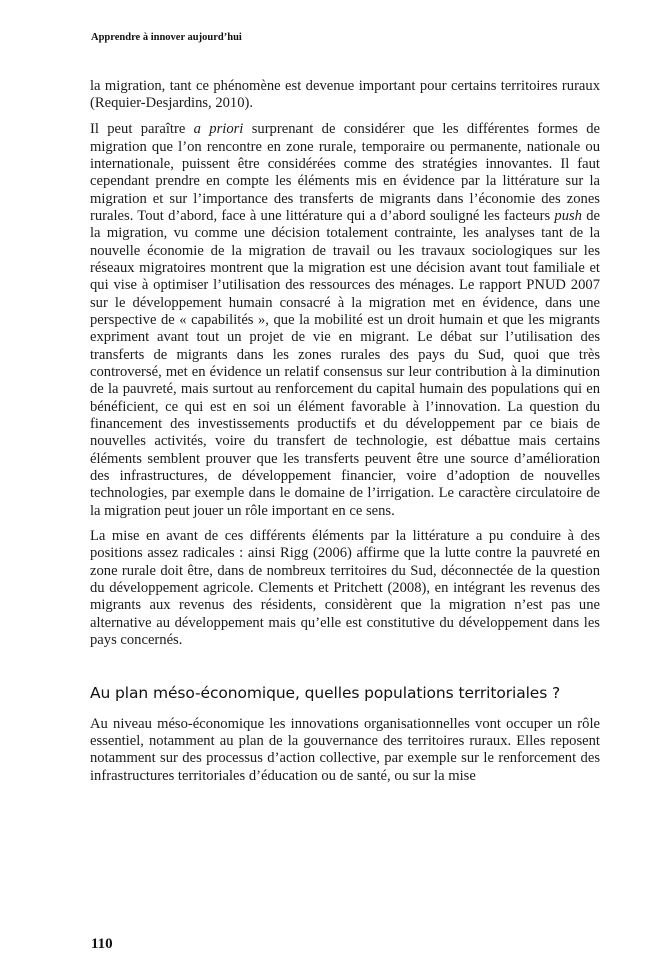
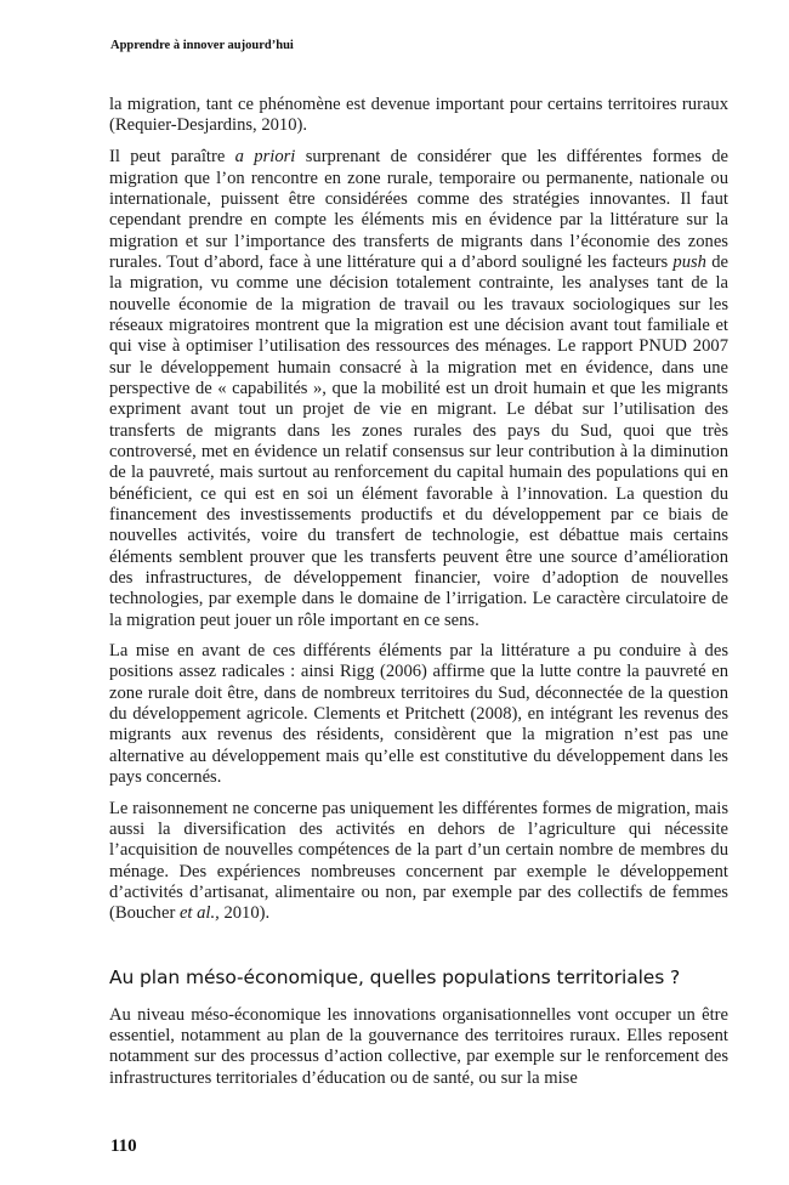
  Apprendre à innover aujourd’hui
  la migration, tant ce phénomène est devenue important pour certains territoires ruraux (Requier-Desjardins, 2010).
  Il peut paraître a priori surprenant de considérer que les différentes formes de migration que l’on rencontre en zone rurale, temporaire ou permanente, nationale ou internationale, puissent être considérées comme des stratégies innovantes. Il faut cependant prendre en compte les éléments mis en évidence par la littérature sur la migration et sur l’importance des transferts de migrants dans l’économie des zones rurales. Tout d’abord, face à une littérature qui a d’abord souligné les facteurs push de la migration, vu comme une décision totalement contrainte, les analyses tant de la nouvelle économie de la migration de travail ou les travaux sociologiques sur les réseaux migratoires montrent que la migration est une décision avant tout familiale et qui vise à optimiser l’utilisation des ressources des ménages. Le rapport PNUD 2007 sur le développement humain consacré à la migration met en évidence, dans une perspective de « capabilités », que la mobilité est un droit humain et que les migrants expriment avant tout un projet de vie en migrant. Le débat sur l’utilisation des transferts de migrants dans les zones rurales des pays du Sud, quoi que très controversé, met en évidence un relatif consensus sur leur contribution à la diminu­tion de la pauvreté, mais surtout au renforcement du capital humain des populations qui en bénéficient, ce qui est en soi un élément favorable à l’innovation. La question du financement des investissements productifs et du développement par ce biais de nouvelles activités, voire du transfert de technologie, est débattue mais certains éléments semblent prouver que les transferts peuvent être une source d’améliora­tion des infrastructures, de développement financier, voire d’adoption de nouvelles technologies, par exemple dans le domaine de l’irrigation. Le caractère circulatoire de la migration peut jouer un rôle important en ce sens.
  La mise en avant de ces différents éléments par la littérature a pu conduire à des positions assez radicales : ainsi Rigg (2006) affirme que la lutte contre la pauvreté en zone rurale doit être, dans de nombreux territoires du Sud, déconnectée de la question du développement agricole. Clements et Pritchett (2008), en intégrant les revenus des migrants aux revenus des résidents, considèrent que la migration n’est pas une alternative au développement mais qu’elle est constitutive du développement dans les pays concernés.
+ Le raisonnement ne concerne pas uniquement les différentes formes de migration, mais aussi la diversification des activités en dehors de l’agriculture qui nécessite l’acquisition de nouvelles compétences de la part d’un certain nombre de membres du ménage. Des expériences nombreuses concernent par exemple le développement d’activités d’artisanat, alimentaire ou non, par exemple par des collectifs de femmes (Boucher et al., 2010).
  Au plan méso-économique, quelles populations territoriales ?
- Au niveau méso-économique les innovations organisationnelles vont occuper un rôle essentiel, notamment au plan de la gouvernance des territoires ruraux. Elles reposent notamment sur des processus d’action collective, par exemple sur le renfor­cement des infrastructures territoriales d’éducation ou de santé, ou sur la mise
+ Au niveau méso-économique les innovations organisationnelles vont occuper un être essentiel, notamment au plan de la gouvernance des territoires ruraux. Elles reposent notamment sur des processus d’action collective, par exemple sur le renfor­cement des infrastructures territoriales d’éducation ou de santé, ou sur la mise
  110
